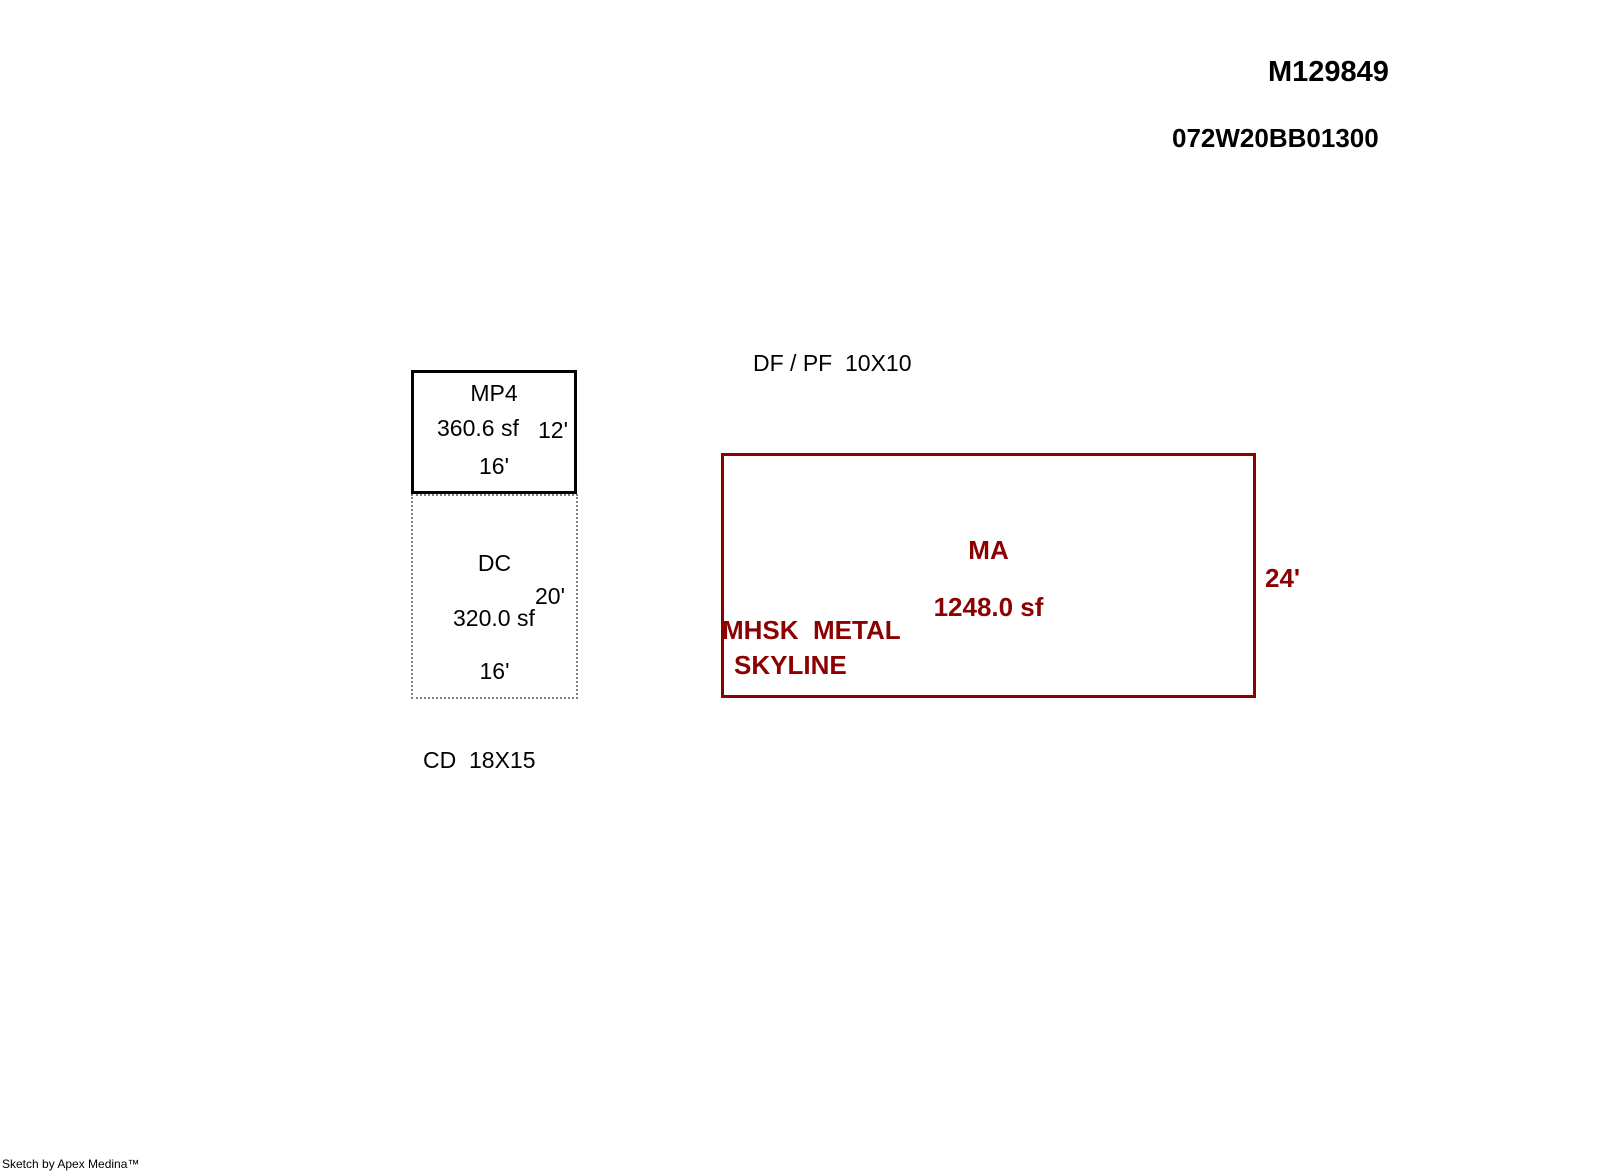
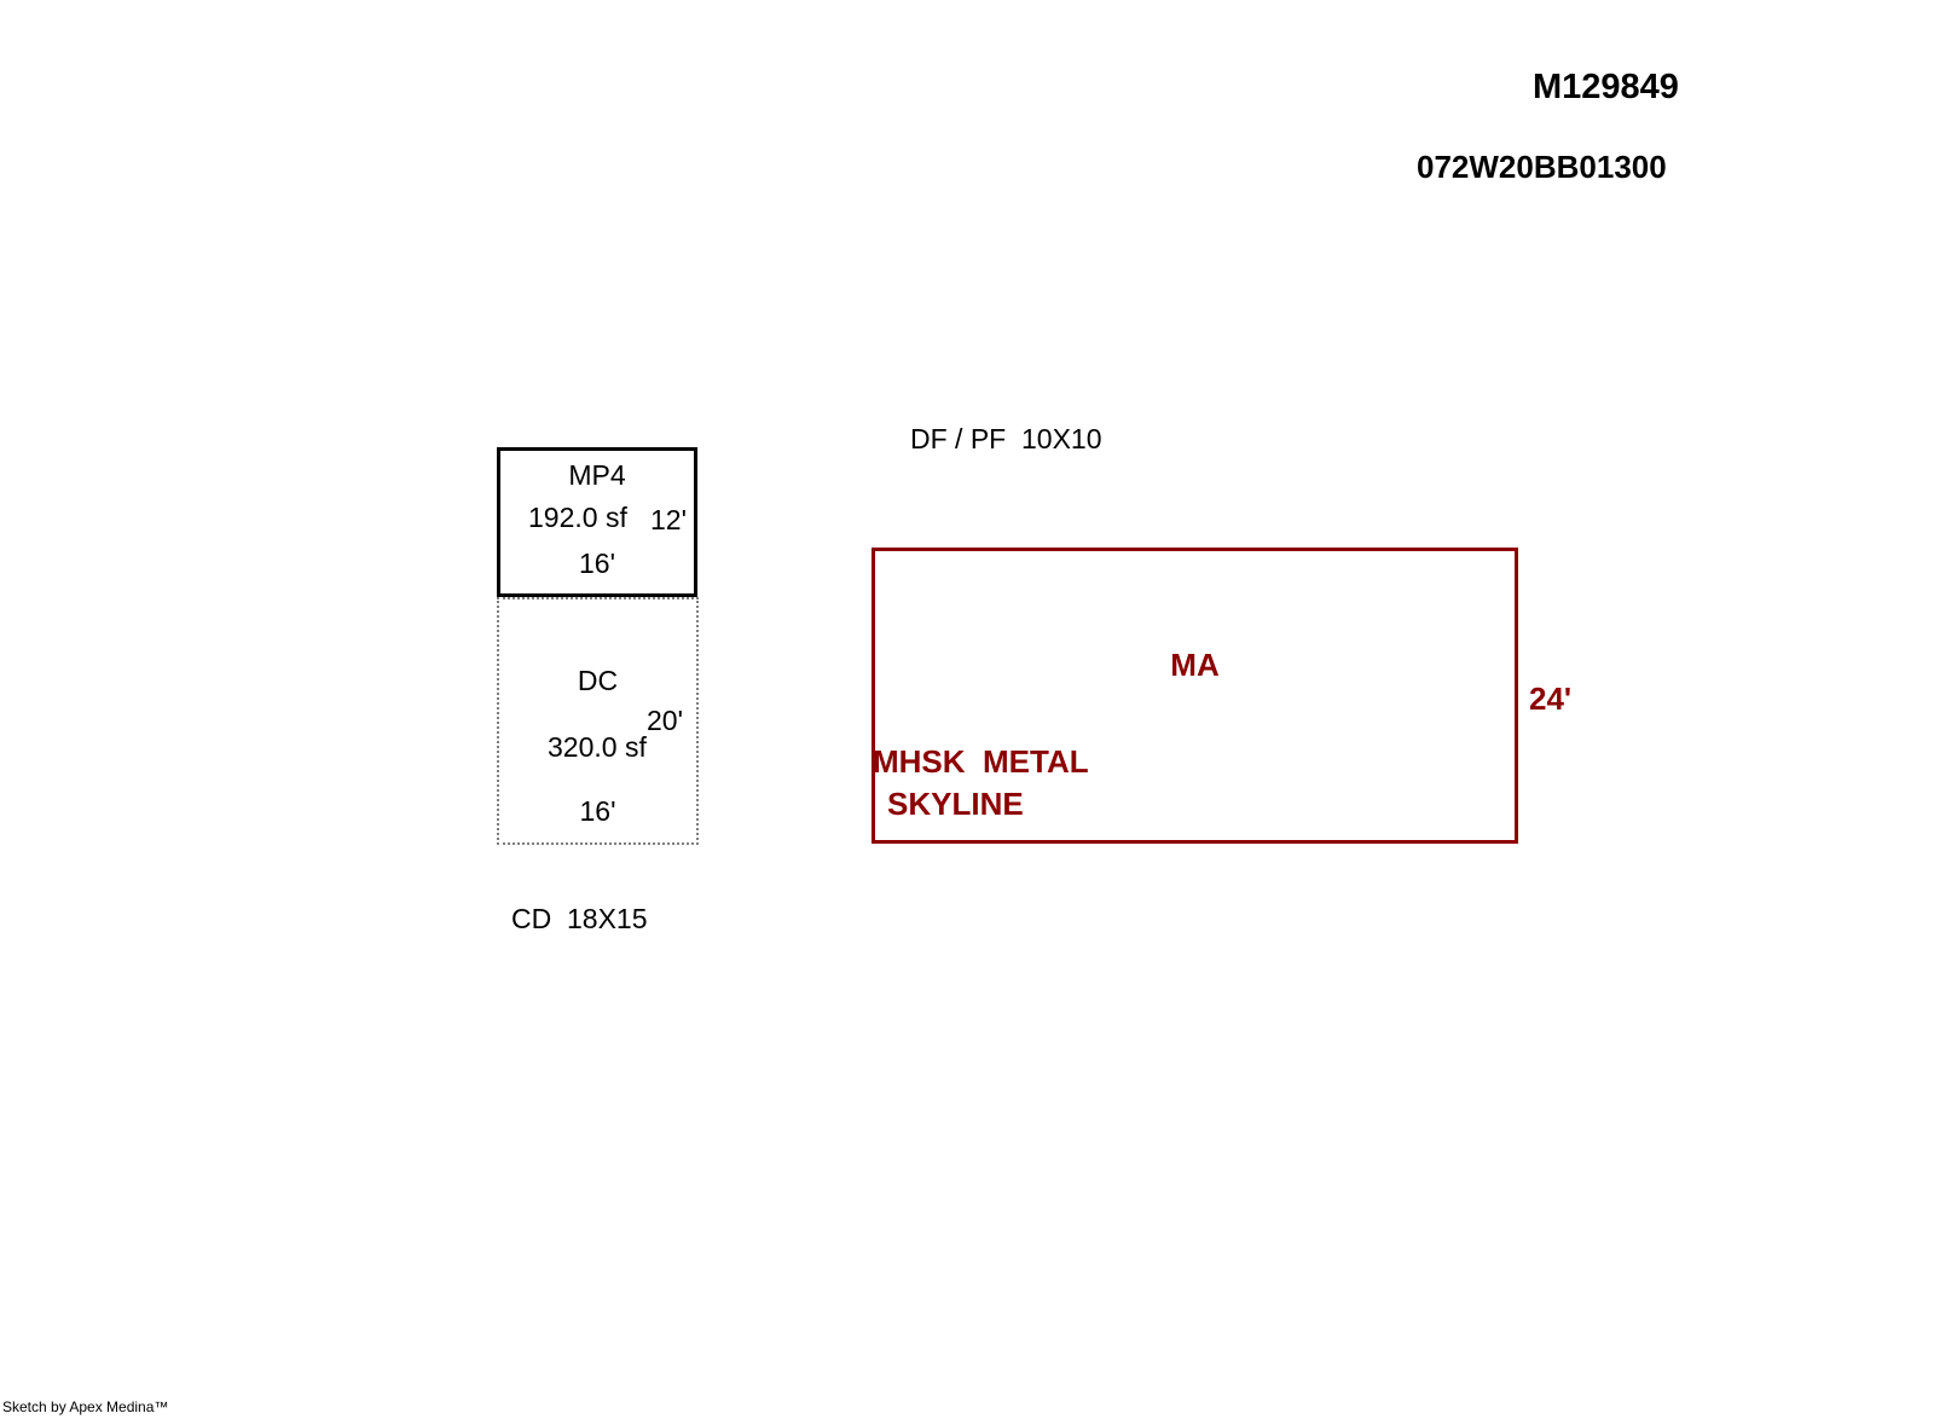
  M129849
  072W20BB01300
  DF / PF 10X10
  MP4
- 360.6 sf
+ 192.0 sf
  12'
  16'
  DC
  20'
  320.0 sf
  16'
  CD 18X15
  MA
- 1248.0 sf
  MHSK METAL
  SKYLINE
  24'
  Sketch by Apex Medina™
